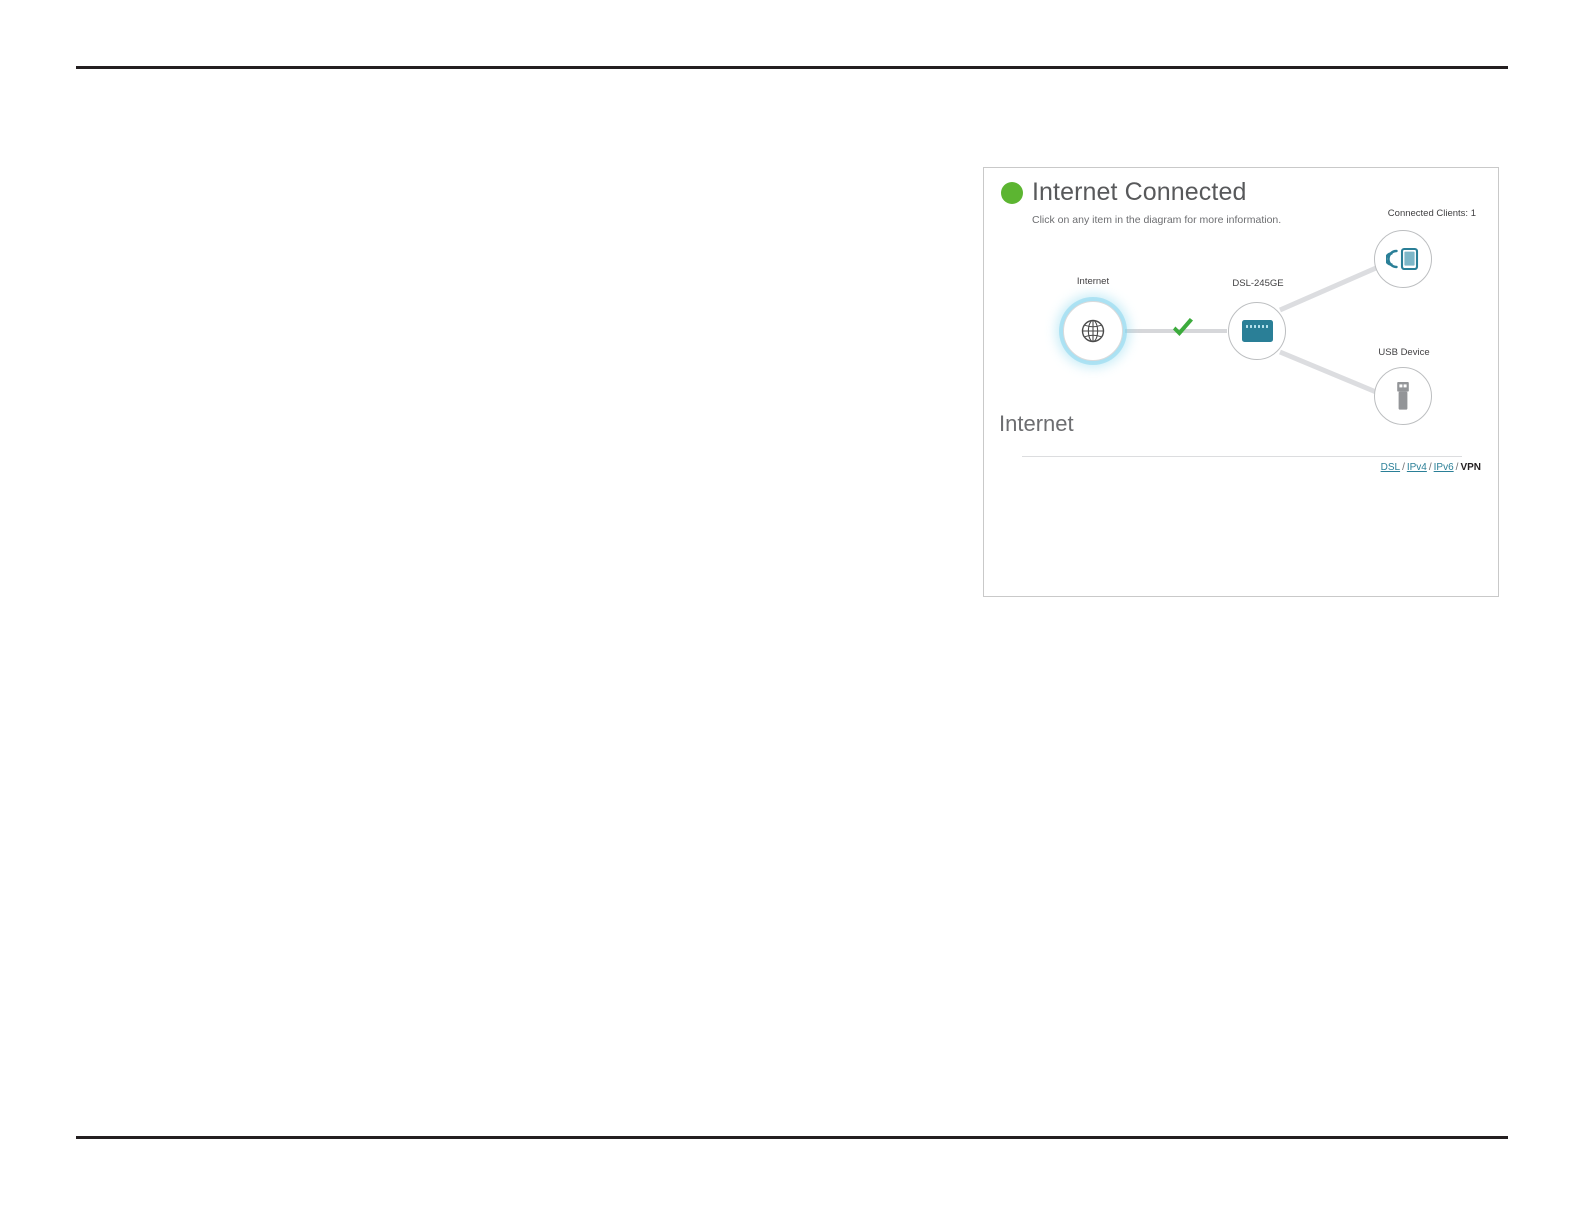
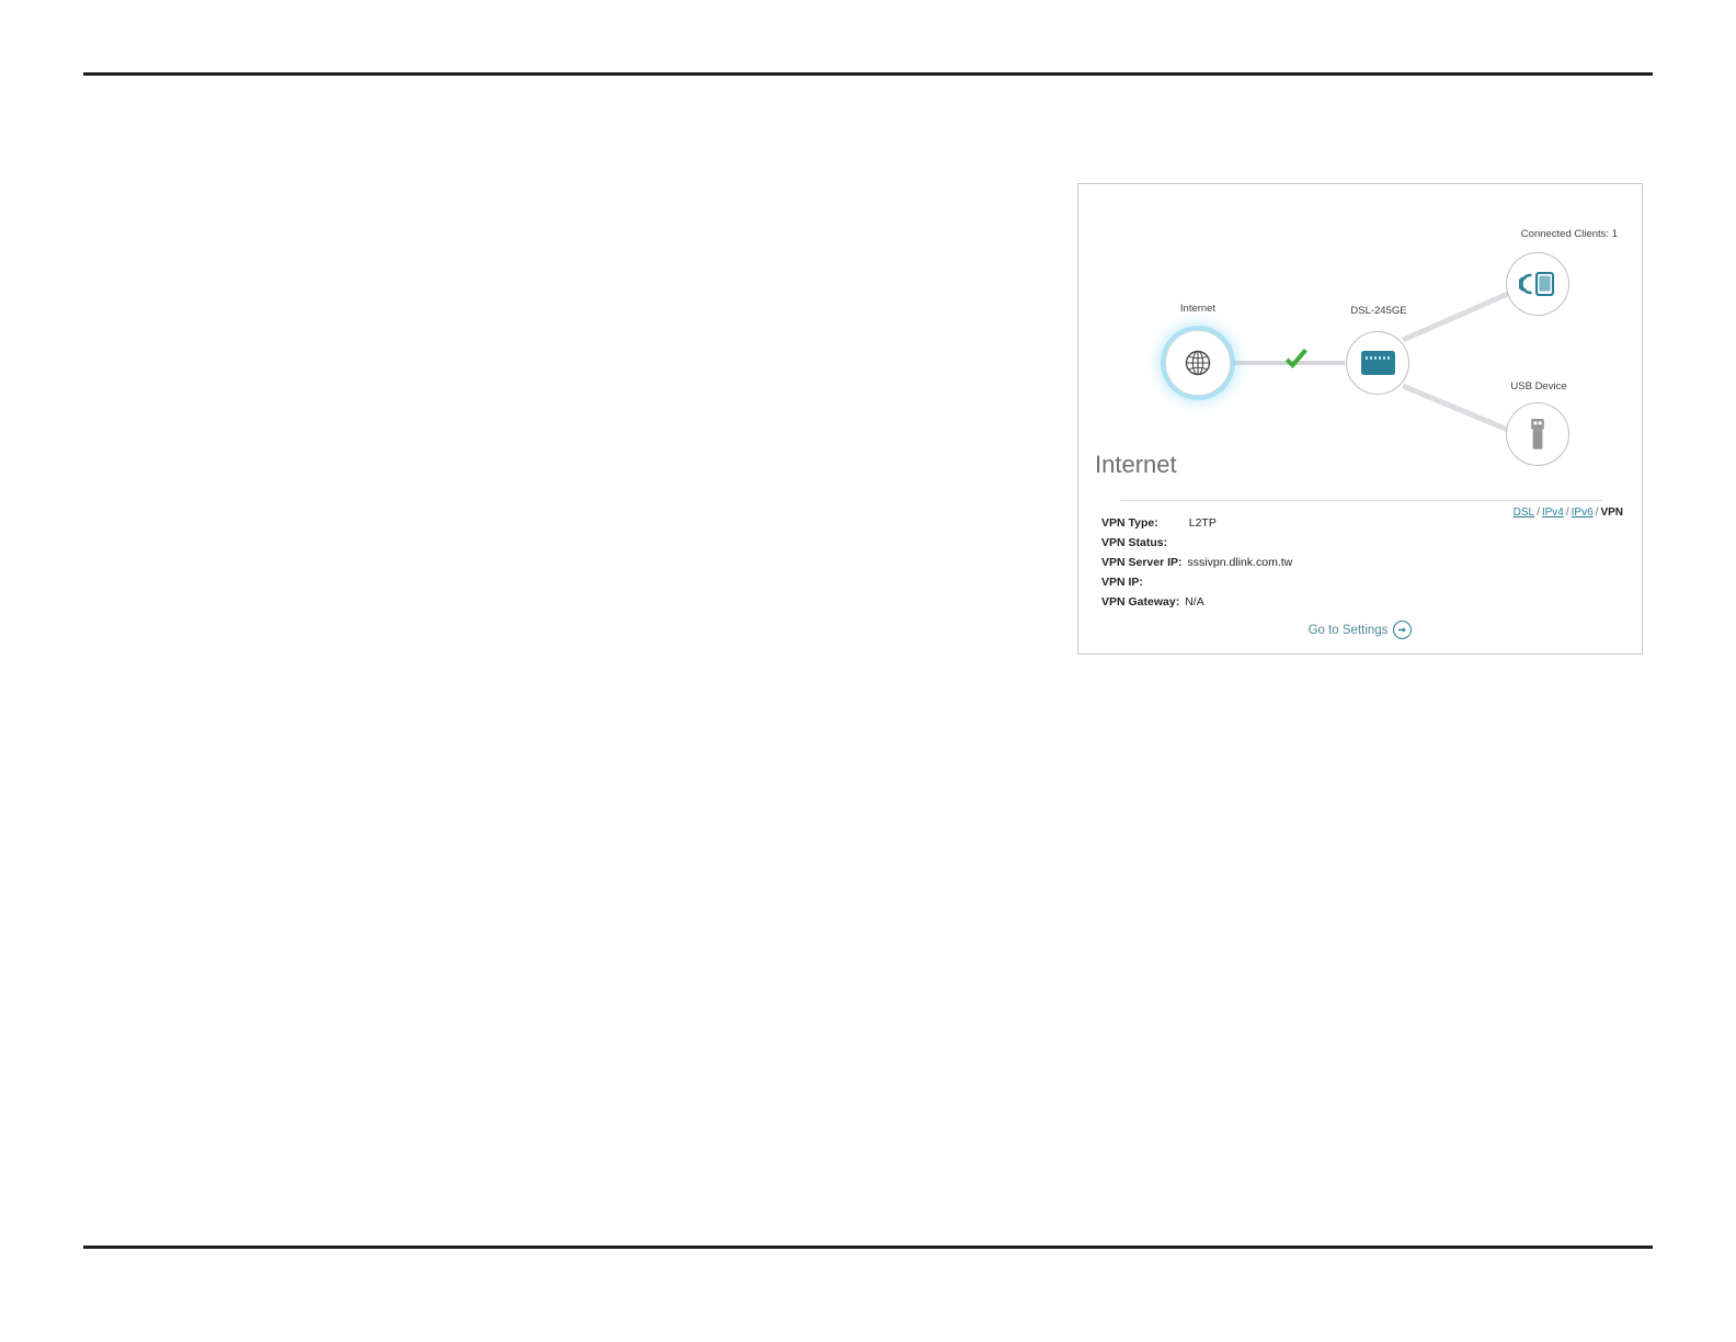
- Internet Connected
- Click on any item in the diagram for more information.
  Connected Clients: 1
  Internet
  DSL-245GE
  USB Device
  Internet
  DSL / IPv4 / IPv6 / VPN
+ VPN Type:
+ L2TP
+ VPN Status:
+ VPN Server IP:
+ sssivpn.dlink.com.tw
+ VPN IP:
+ VPN Gateway:
+ N/A
+ Go to Settings
